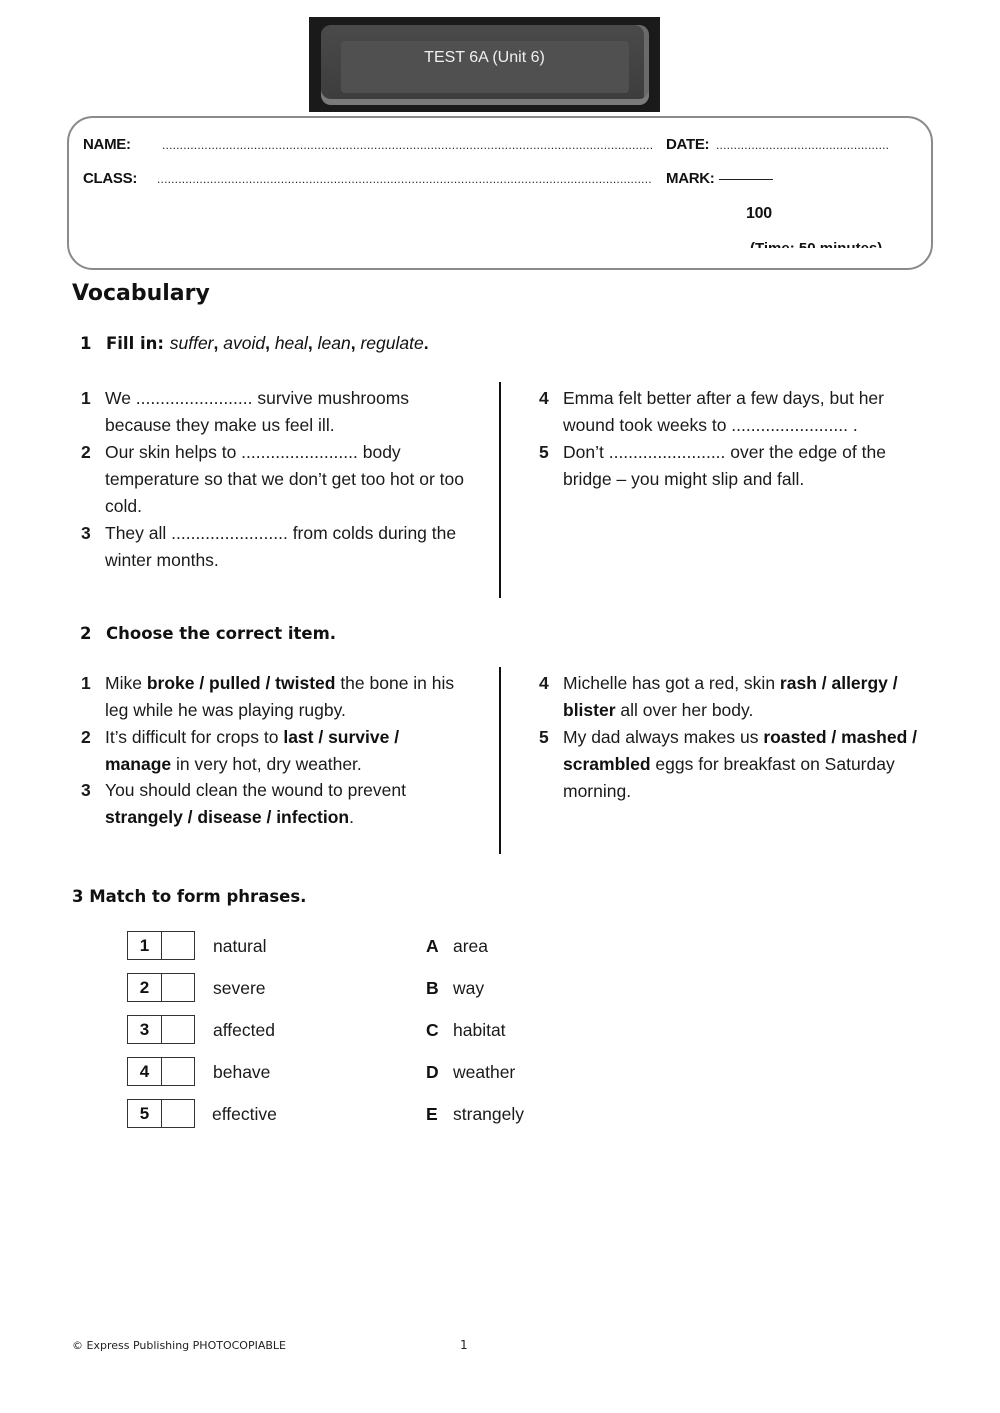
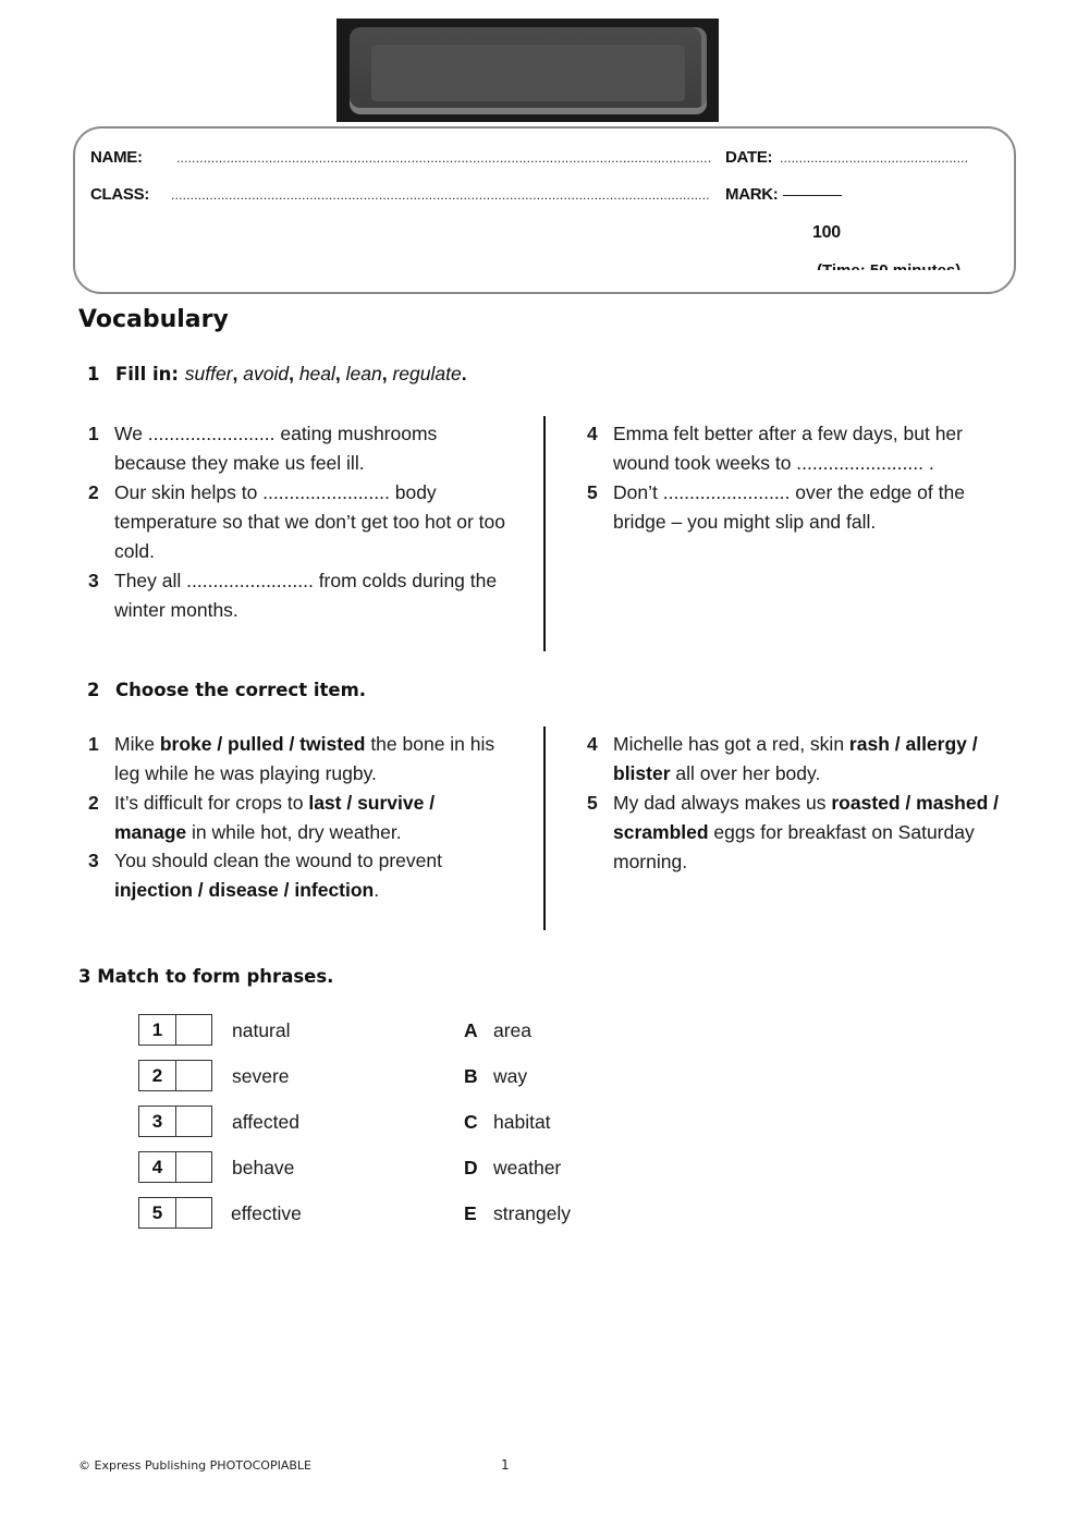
- TEST 6A (Unit 6)
  NAME:
  ...........................................................................................................................................
  DATE:
  .................................................
  CLASS:
  ............................................................................................................................................
  MARK:
  100
  Vocabulary
  1 Fill in: suffer, avoid, heal, lean, regulate.
  1
- We ........................ survive mushrooms because they make us feel ill.
+ We ........................ eating mushrooms because they make us feel ill.
  2
  Our skin helps to ........................ body temperature so that we don’t get too hot or too cold.
  3
  They all ........................ from colds during the winter months.
  4
  Emma felt better after a few days, but her wound took weeks to ........................ .
  5
  Don’t ........................ over the edge of the bridge – you might slip and fall.
  2 Choose the correct item.
  1
  Mike broke / pulled / twisted the bone in his leg while he was playing rugby.
  2
- It’s difficult for crops to last / survive / manage in very hot, dry weather.
+ It’s difficult for crops to last / survive / manage in while hot, dry weather.
  3
- You should clean the wound to prevent strangely / disease / infection.
+ You should clean the wound to prevent injection / disease / infection.
  4
  Michelle has got a red, skin rash / allergy / blister all over her body.
  5
  My dad always makes us roasted / mashed / scrambled eggs for breakfast on Saturday morning.
  3 Match to form phrases.
  1
  natural
  A
  area
  2
  severe
  B
  way
  3
  affected
  C
  habitat
  4
  behave
  D
  weather
  5
  effective
  E
  strangely
  © Express Publishing PHOTOCOPIABLE
  1
